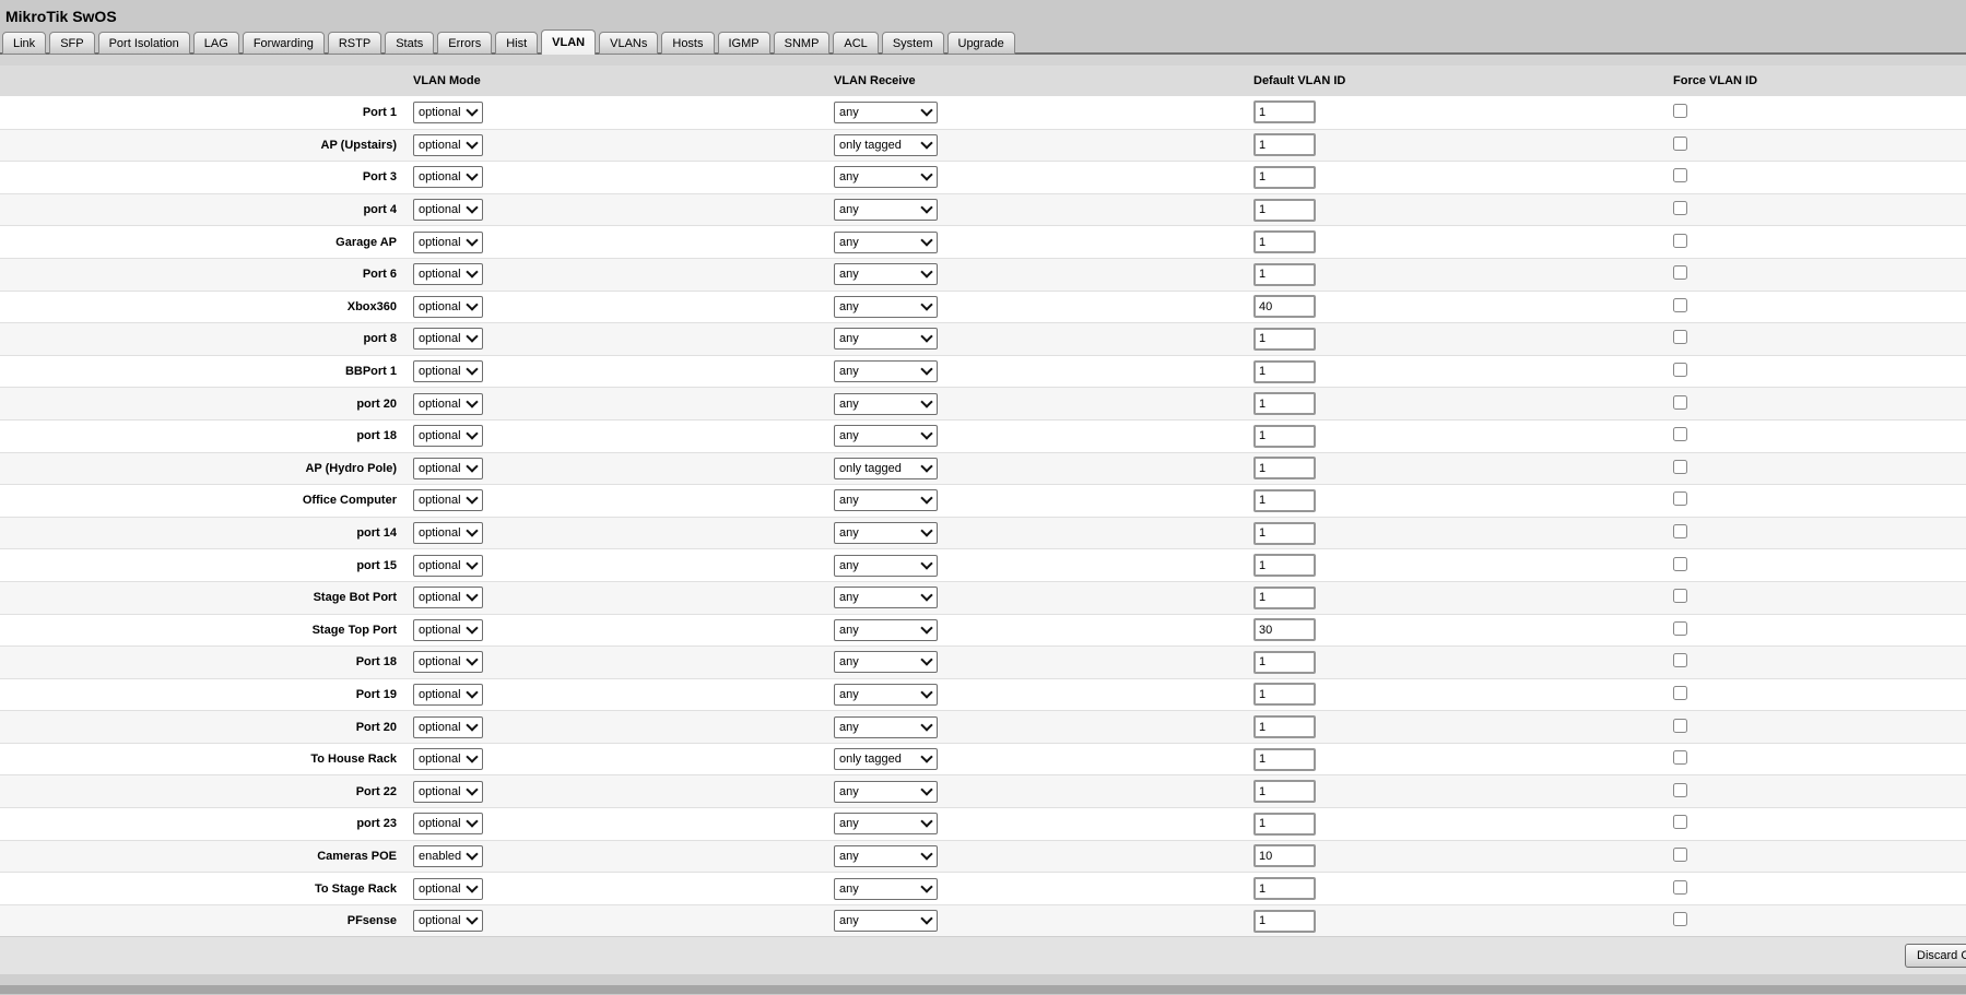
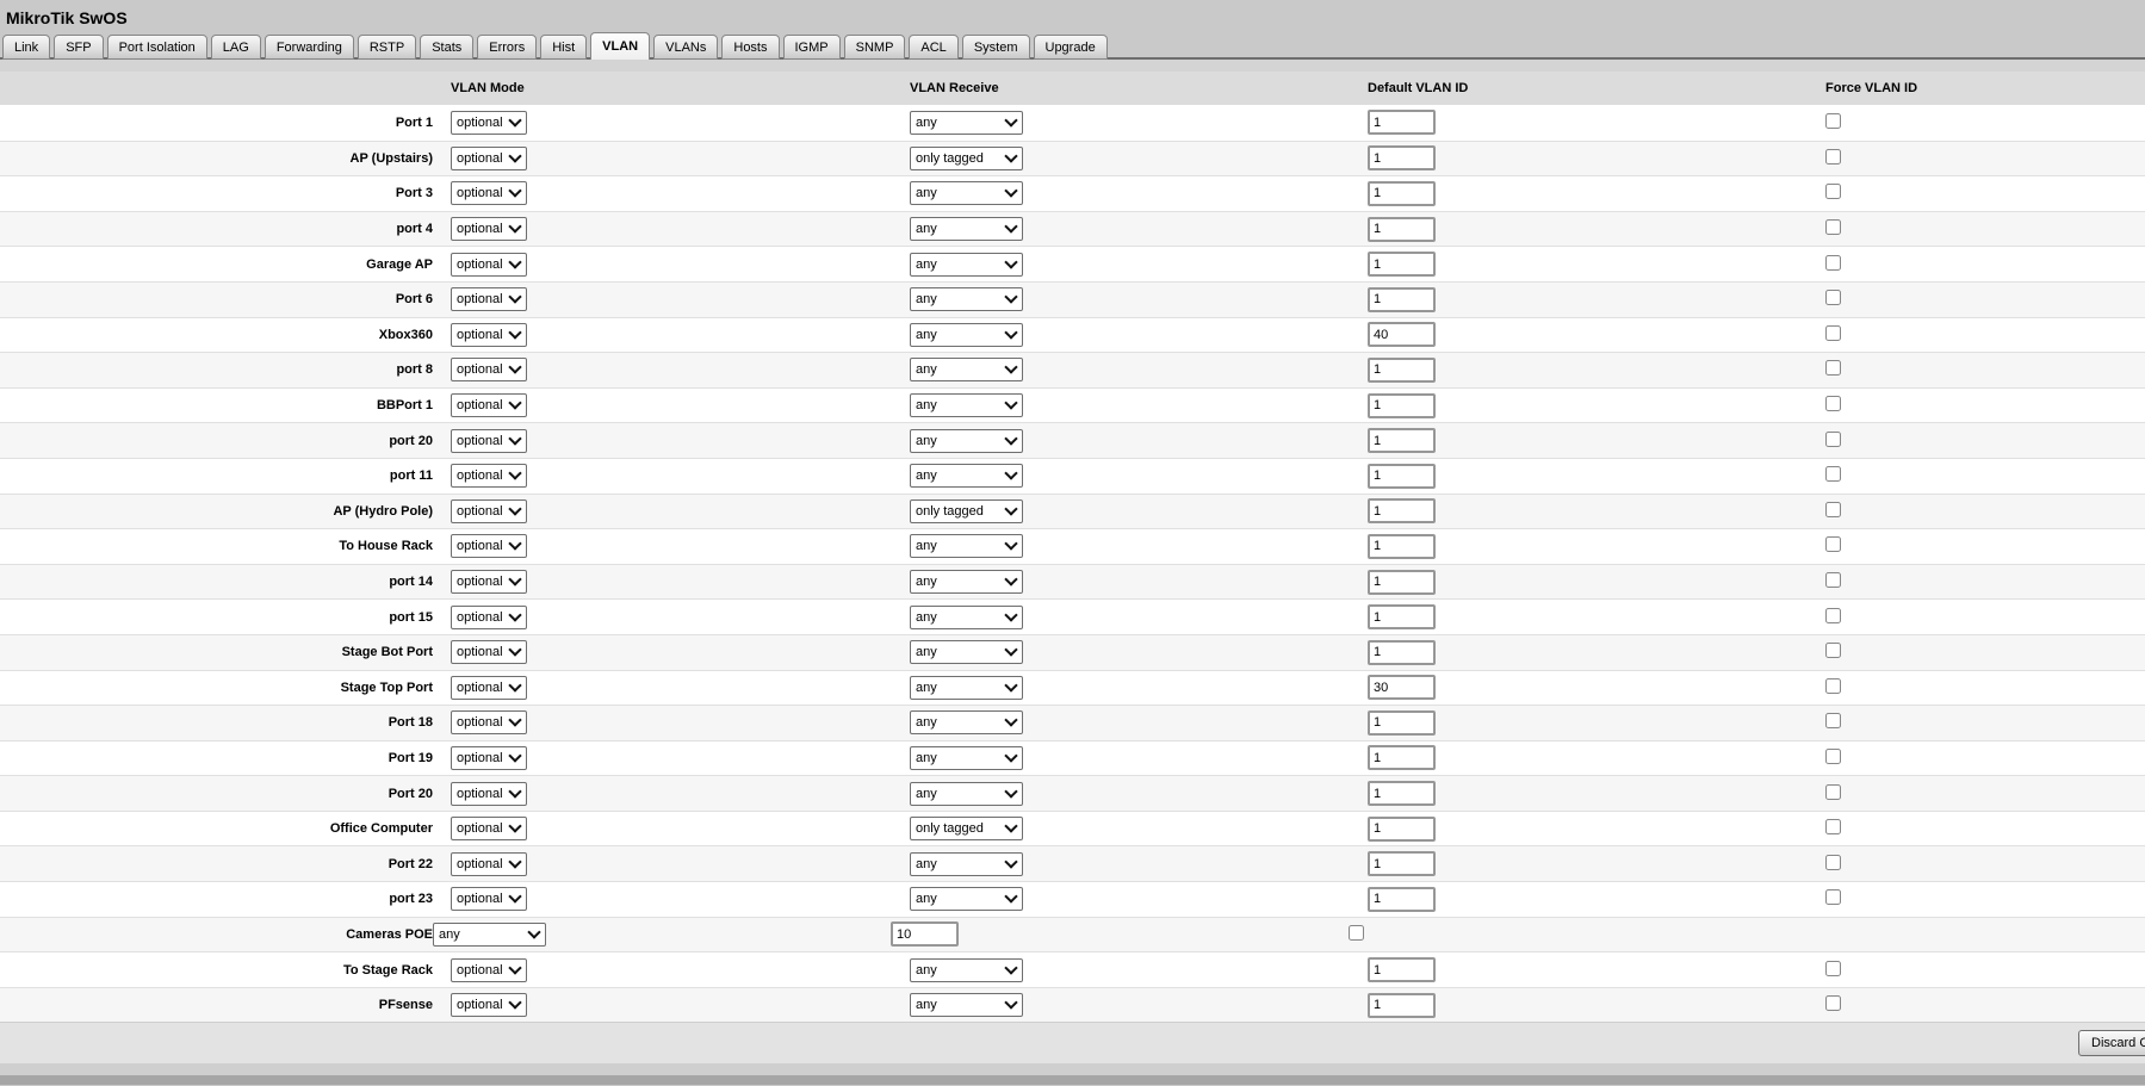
  MikroTik SwOS
  Link
  SFP
  Port Isolation
  LAG
  Forwarding
  RSTP
  Stats
  Errors
  Hist
  VLAN
  VLANs
  Hosts
  IGMP
  SNMP
  ACL
  System
  Upgrade
  VLAN Mode
  VLAN Receive
  Default VLAN ID
  Force VLAN ID
  Port 1
  optional
  any
  1
  AP (Upstairs)
  optional
  only tagged
  1
  Port 3
  optional
  any
  1
  port 4
  optional
  any
  1
  Garage AP
  optional
  any
  1
  Port 6
  optional
  any
  1
  Xbox360
  optional
  any
  40
  port 8
  optional
  any
  1
  BBPort 1
  optional
  any
  1
  port 20
  optional
  any
  1
- port 18
+ port 11
  optional
  any
  1
  AP (Hydro Pole)
  optional
  only tagged
  1
- Office Computer
+ To House Rack
  optional
  any
  1
  port 14
  optional
  any
  1
  port 15
  optional
  any
  1
  Stage Bot Port
  optional
  any
  1
  Stage Top Port
  optional
  any
  30
  Port 18
  optional
  any
  1
  Port 19
  optional
  any
  1
  Port 20
  optional
  any
  1
- To House Rack
+ Office Computer
  optional
  only tagged
  1
  Port 22
  optional
  any
  1
  port 23
  optional
  any
  1
  Cameras POE
- enabled
  any
  10
  To Stage Rack
  optional
  any
  1
  PFsense
  optional
  any
  1
